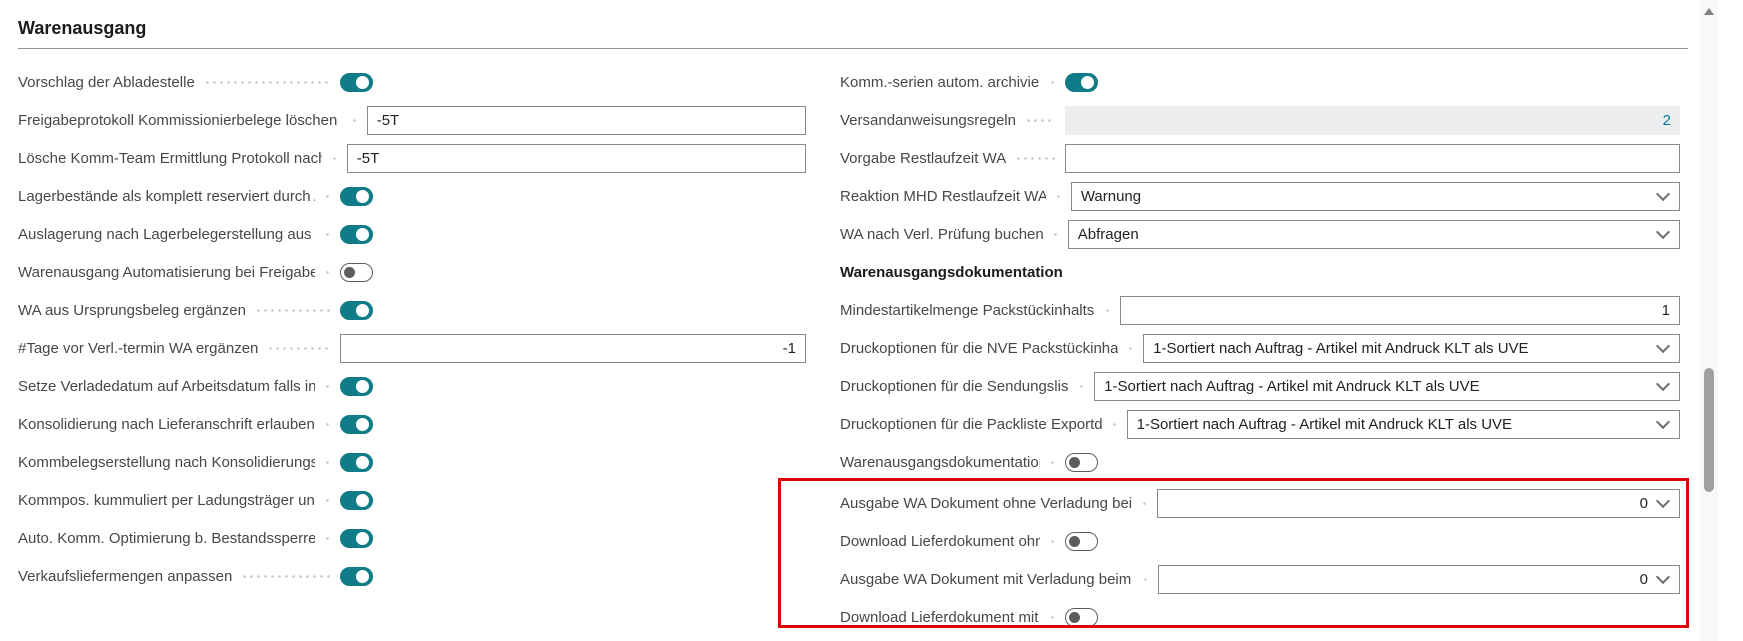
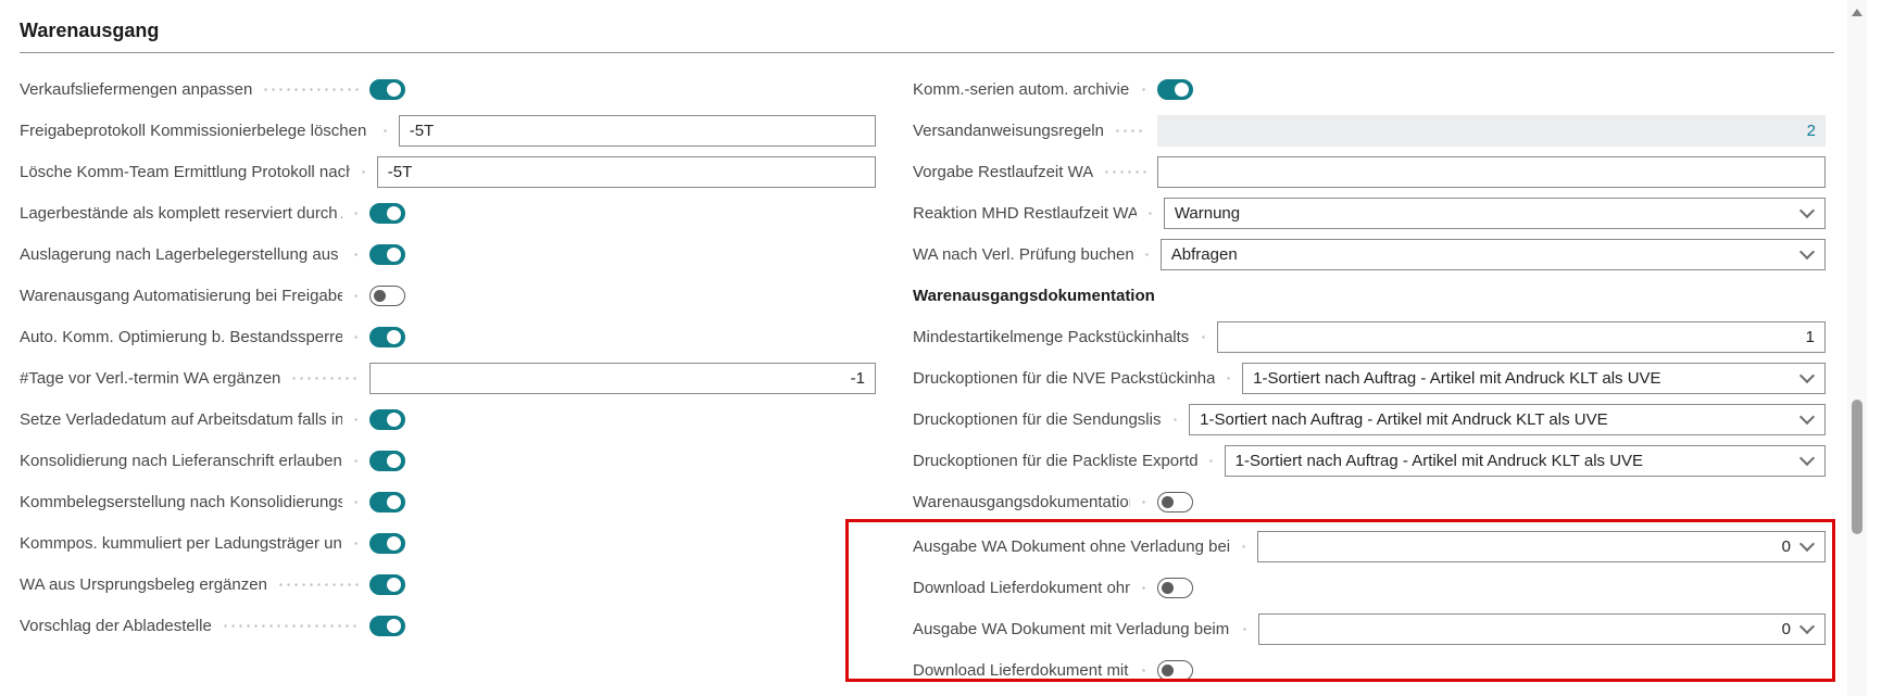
  Warenausgang
- Vorschlag der Abladestelle
+ Verkaufsliefermengen anpassen
  Freigabeprotokoll Kommissionierbelege löschen
  -5T
  Lösche Komm-Team Ermittlung Protokoll nac
  -5T
  Lagerbestände als komplett reserviert durch
  Auslagerung nach Lagerbelegerstellung aus
  Warenausgang Automatisierung bei Freigabe
- WA aus Ursprungsbeleg ergänzen
+ Auto. Komm. Optimierung b. Bestandssperre
  #Tage vor Verl.-termin WA ergänzen
  -1
  Setze Verladedatum auf Arbeitsdatum falls in
  Konsolidierung nach Lieferanschrift erlauben
  Kommbelegserstellung nach Konsolidierungs
  Kommpos. kummuliert per Ladungsträger un
- Auto. Komm. Optimierung b. Bestandssperre
+ WA aus Ursprungsbeleg ergänzen
- Verkaufsliefermengen anpassen
+ Vorschlag der Abladestelle
  Komm.-serien autom. archivie
  Versandanweisungsregeln
  2
  Vorgabe Restlaufzeit WA
  Reaktion MHD Restlaufzeit WA
  Warnung
  WA nach Verl. Prüfung buchen
  Abfragen
  Warenausgangsdokumentation
  Mindestartikelmenge Packstückinhalts
  1
  Druckoptionen für die NVE Packstückinha
  1-Sortiert nach Auftrag - Artikel mit Andruck KLT als UVE
  Druckoptionen für die Sendungslis
  1-Sortiert nach Auftrag - Artikel mit Andruck KLT als UVE
  Druckoptionen für die Packliste Exportd
  1-Sortiert nach Auftrag - Artikel mit Andruck KLT als UVE
  Warenausgangsdokumentatio
  Ausgabe WA Dokument ohne Verladung bei
  0
  Download Lieferdokument ohn
  Ausgabe WA Dokument mit Verladung beim
  0
  Download Lieferdokument mit
